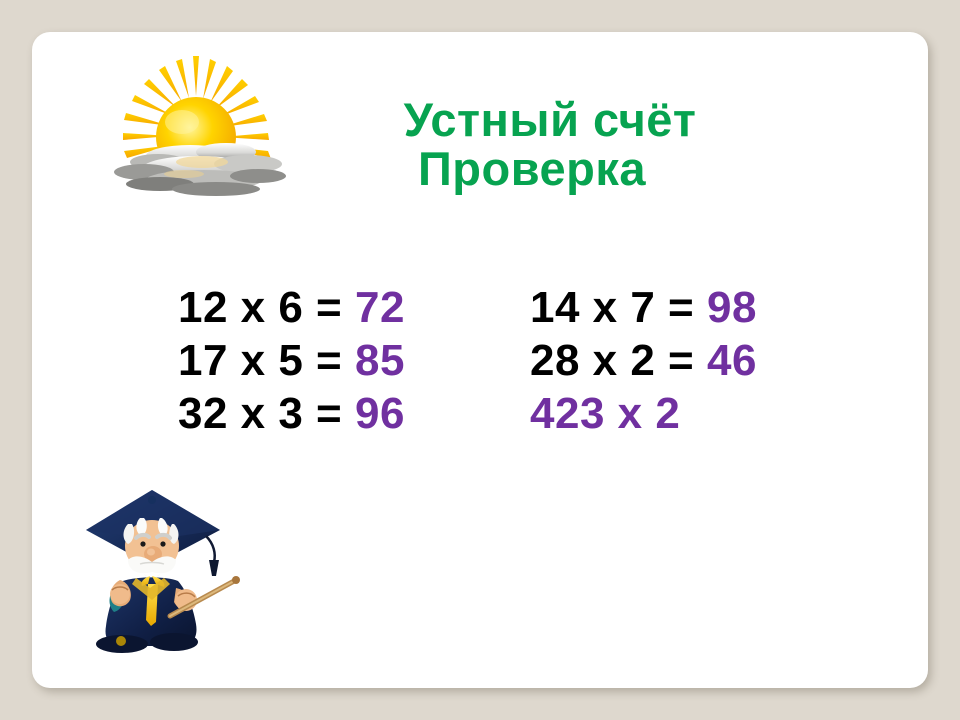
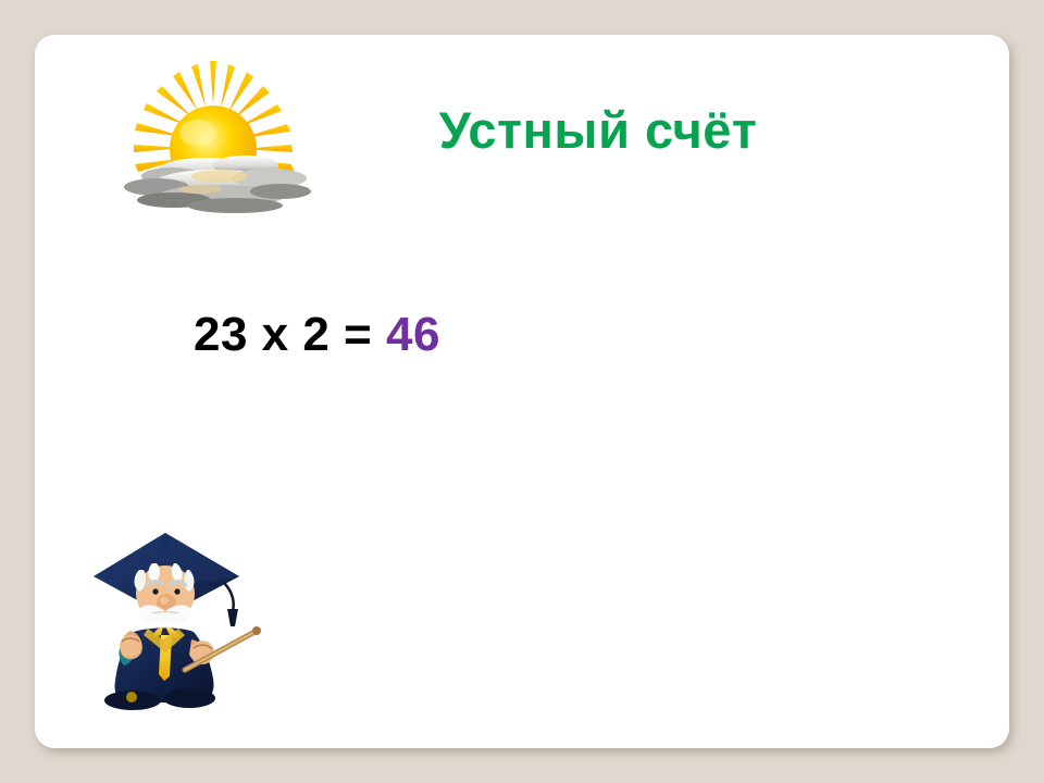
  Устный счёт
- Проверка
- 12 x 6 = 72
- 14 x 7 = 98
- 17 x 5 = 85
- 28 x 2 = 46
+ 23 x 2 = 46
- 32 x 3 = 96
- 423 x 2
